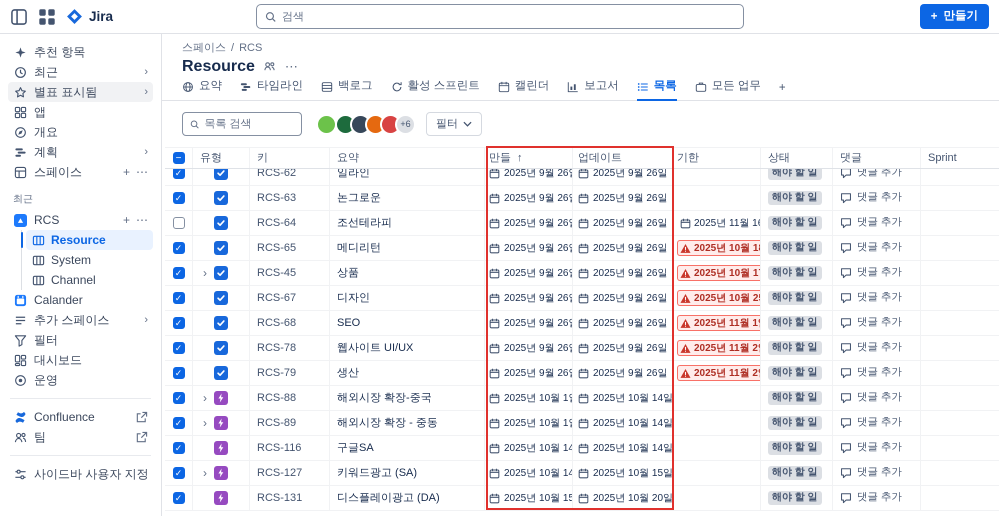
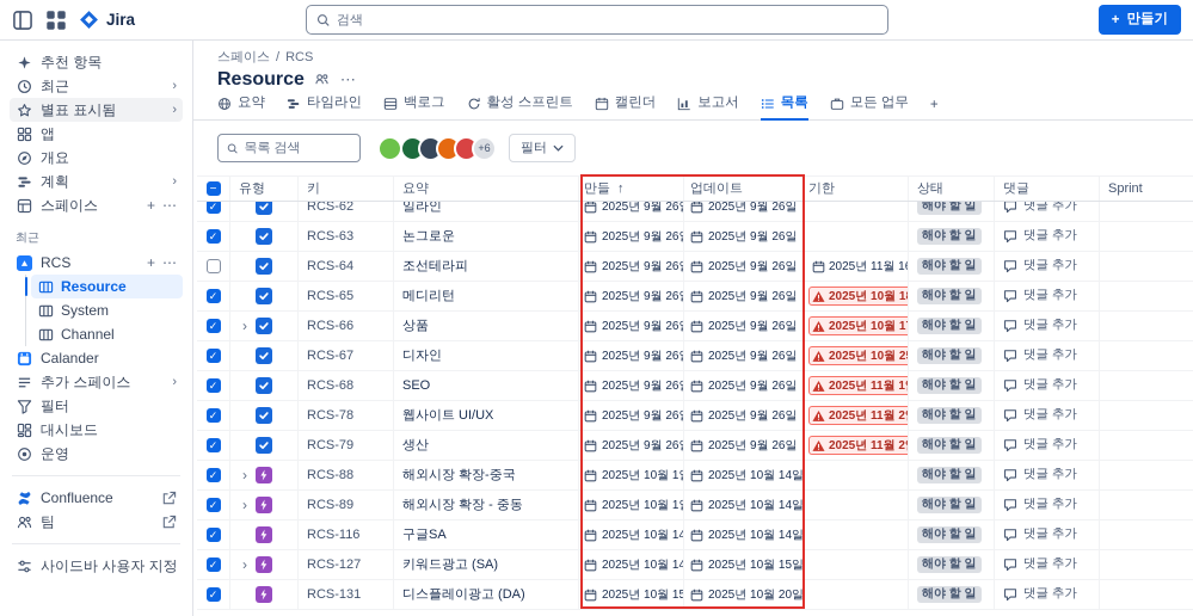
  Jira
  검색
  +
  만들기
  추천 항목
  최근
  ›
  별표 표시됨
  ›
  앱
  개요
  계획
  ›
  스페이스
  +
  ⋯
  최근
  RCS
  +
  ⋯
  Resource
  System
  Channel
  Calander
  추가 스페이스
  ›
  필터
  대시보드
  운영
  Confluence
  팀
  사이드바 사용자 지정
  스페이스
  /
  RCS
  Resource
  ⋯
  요약
  타임라인
  백로그
  활성 스프린트
  캘린더
  보고서
  목록
  모든 업무
  +
  목록 검색
  +6
  필터
  유형
  키
  요약
  만들
  ↑
  업데이트
  기한
  상태
  댓글
  Sprint
  RCS-62
  일라인
  2025년 9월 26
  2025년 9월 26일
  해야 할 일
  댓글 추가
  RCS-63
  논그로운
  2025년 9월 26
  2025년 9월 26일
  해야 할 일
  댓글 추가
  RCS-64
  조선테라피
  2025년 9월 26
  2025년 9월 26일
  2025년 11월 1
  해야 할 일
  댓글 추가
  RCS-65
  메디리턴
  2025년 9월 26
  2025년 9월 26일
  2025년 10월 1
  해야 할 일
  댓글 추가
  ›
- RCS-45
+ RCS-66
  상품
  2025년 9월 26
  2025년 9월 26일
  2025년 10월 1
  해야 할 일
  댓글 추가
  RCS-67
  디자인
  2025년 9월 26
  2025년 9월 26일
  2025년 10월 2
  해야 할 일
  댓글 추가
  RCS-68
  SEO
  2025년 9월 26
  2025년 9월 26일
  2025년 11월 1
  해야 할 일
  댓글 추가
  RCS-78
  웹사이트 UI/UX
  2025년 9월 26
  2025년 9월 26일
  2025년 11월 2
  해야 할 일
  댓글 추가
  RCS-79
  생산
  2025년 9월 26
  2025년 9월 26일
  2025년 11월 2
  해야 할 일
  댓글 추가
  ›
  RCS-88
  해외시장 확장-중국
  2025년 10월 1
  2025년 10월 14일
  해야 할 일
  댓글 추가
  ›
  RCS-89
  해외시장 확장 - 중동
  2025년 10월 1
  2025년 10월 14일
  해야 할 일
  댓글 추가
  RCS-116
  구글SA
  2025년 10월 14
  2025년 10월 14일
  해야 할 일
  댓글 추가
  ›
  RCS-127
  키워드광고 (SA)
  2025년 10월 14
  2025년 10월 15일
  해야 할 일
  댓글 추가
  RCS-131
  디스플레이광고 (DA)
  2025년 10월 15
  2025년 10월 20일
  해야 할 일
  댓글 추가
